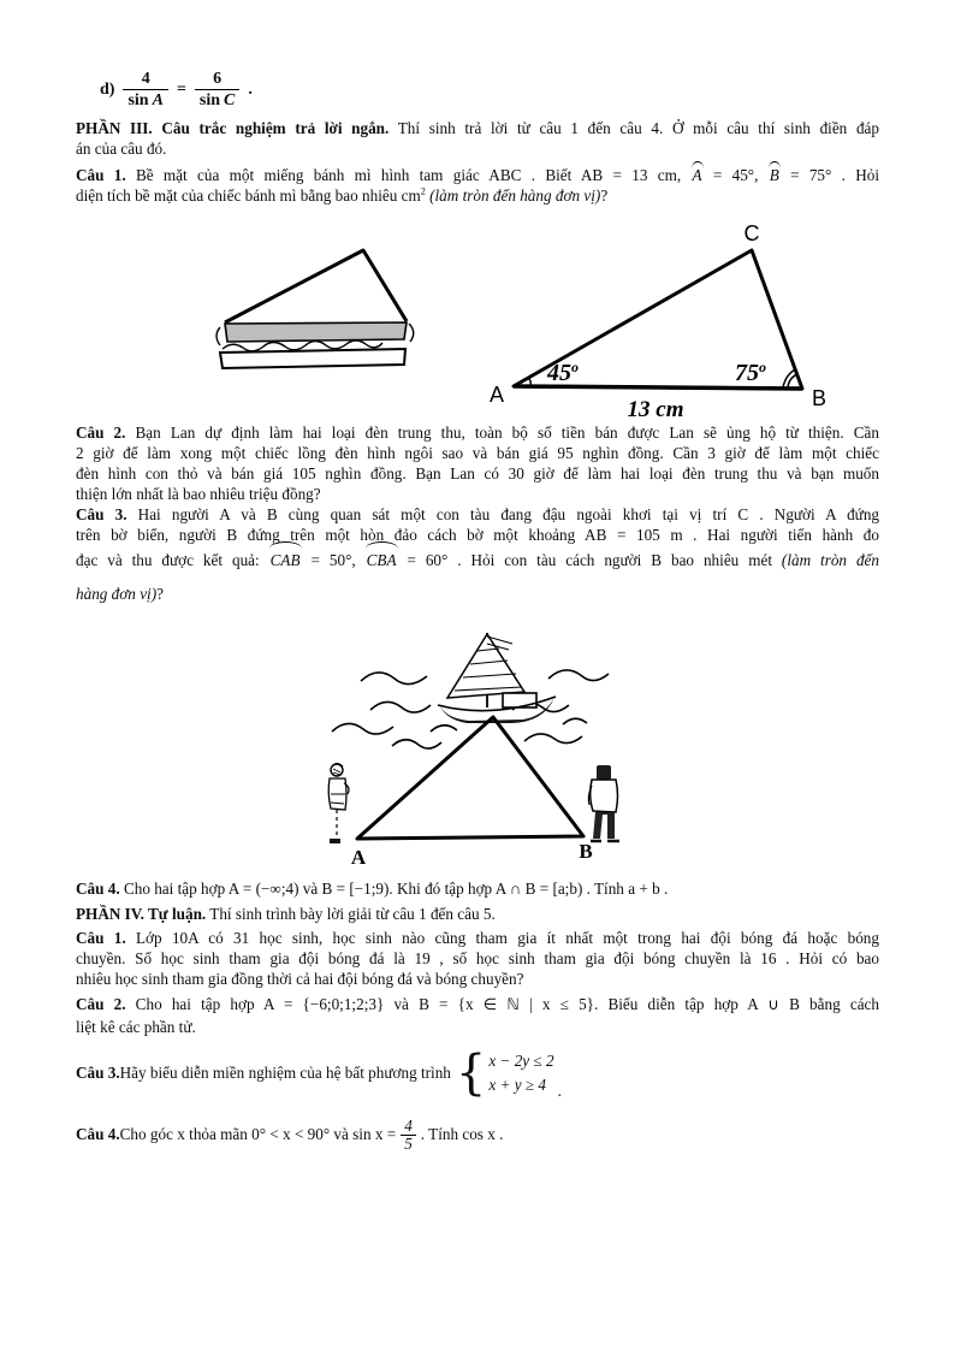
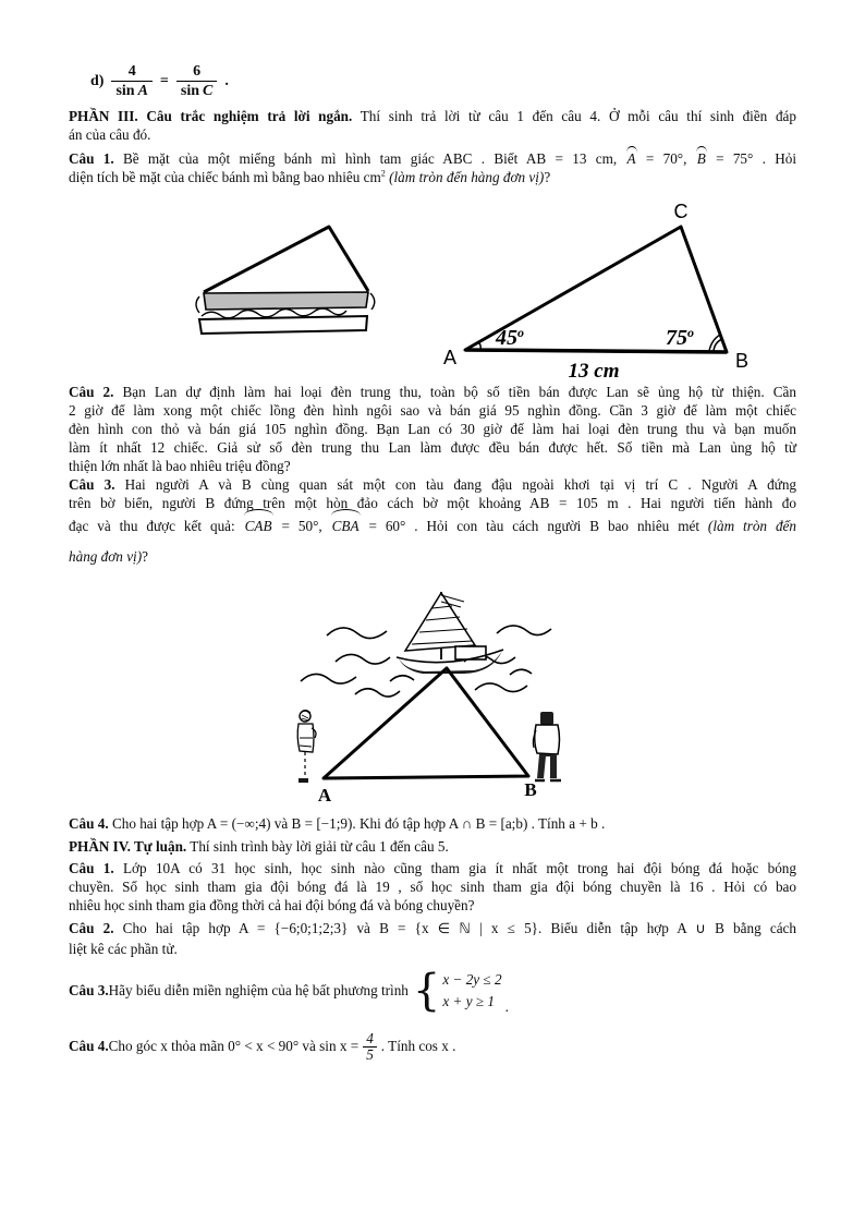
  d)
  4
  sin A
  =
  6
  sin C
  .
  PHẦN III. Câu trắc nghiệm trả lời ngắn. Thí sinh trả lời từ câu 1 đến câu 4. Ở mỗi câu thí sinh điền đáp
  án của câu đó.
- Câu 1. Bề mặt của một miếng bánh mì hình tam giác ABC . Biết AB = 13 cm, A = 45°, B = 75° . Hỏi
+ Câu 1. Bề mặt của một miếng bánh mì hình tam giác ABC . Biết AB = 13 cm, A = 70°, B = 75° . Hỏi
  diện tích bề mặt của chiếc bánh mì bằng bao nhiêu cm2 (làm tròn đến hàng đơn vị)?
  C
  A
  B
  45o
  75o
  13 cm
  Câu 2. Bạn Lan dự định làm hai loại đèn trung thu, toàn bộ số tiền bán được Lan sẽ ủng hộ từ thiện. Cần
  2 giờ để làm xong một chiếc lồng đèn hình ngôi sao và bán giá 95 nghìn đồng. Cần 3 giờ để làm một chiếc
  đèn hình con thỏ và bán giá 105 nghìn đồng. Bạn Lan có 30 giờ để làm hai loại đèn trung thu và bạn muốn
+ làm ít nhất 12 chiếc. Giả sử số đèn trung thu Lan làm được đều bán được hết. Số tiền mà Lan ủng hộ từ
  thiện lớn nhất là bao nhiêu triệu đồng?
  Câu 3. Hai người A và B cùng quan sát một con tàu đang đậu ngoài khơi tại vị trí C . Người A đứng
  trên bờ biển, người B đứng trên một hòn đảo cách bờ một khoảng AB = 105 m . Hai người tiến hành đo
  đạc và thu được kết quả: CAB = 50°, CBA = 60° . Hỏi con tàu cách người B bao nhiêu mét (làm tròn đến
  hàng đơn vị)?
  A
  B
  Câu 4. Cho hai tập hợp A = (−∞;4) và B = [−1;9). Khi đó tập hợp A ∩ B = [a;b) . Tính a + b .
  PHẦN IV. Tự luận. Thí sinh trình bày lời giải từ câu 1 đến câu 5.
  Câu 1. Lớp 10A có 31 học sinh, học sinh nào cũng tham gia ít nhất một trong hai đội bóng đá hoặc bóng
  chuyền. Số học sinh tham gia đội bóng đá là 19 , số học sinh tham gia đội bóng chuyền là 16 . Hỏi có bao
  nhiêu học sinh tham gia đồng thời cả hai đội bóng đá và bóng chuyền?
  Câu 2. Cho hai tập hợp A = {−6;0;1;2;3} và B = {x ∈ ℕ | x ≤ 5}. Biểu diễn tập hợp A ∪ B bằng cách
  liệt kê các phần tử.
  Câu 3.
  Hãy biểu diễn miền nghiệm của hệ bất phương trình
  {
  x − 2y ≤ 2
- x + y ≥ 4
+ x + y ≥ 1
  .
  Câu 4.
  Cho góc x thỏa mãn 0° < x < 90° và sin x =
  4
  5
  . Tính cos x .
